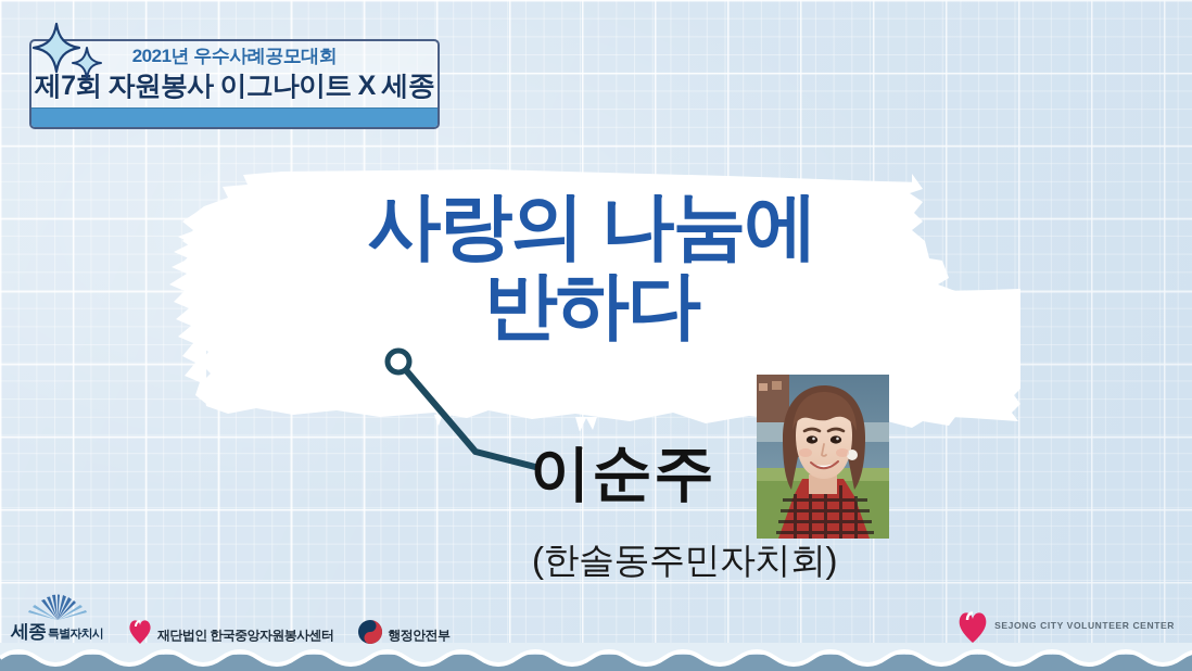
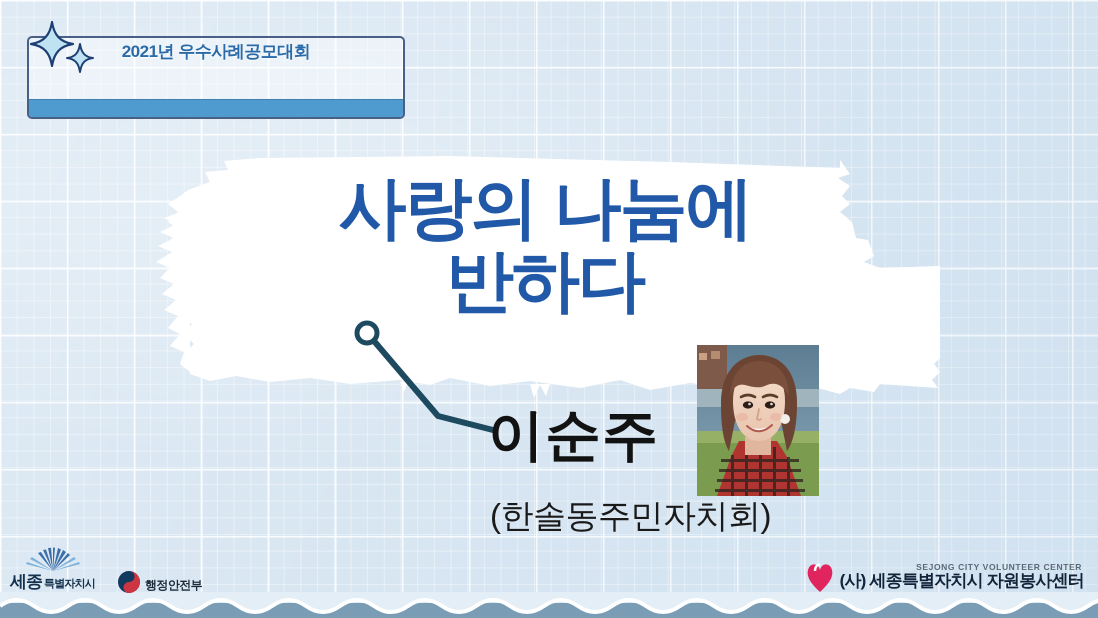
  2021년 우수사례공모대회
- 제7회 자원봉사 이그나이트 X 세종
  사랑의 나눔에
  반하다
  이순주
  (한솔동주민자치회)
  세종
  특별자치시
- 재단법인 한국중앙자원봉사센터
  행정안전부
  SEJONG CITY VOLUNTEER CENTER
+ (사) 세종특별자치시 자원봉사센터
